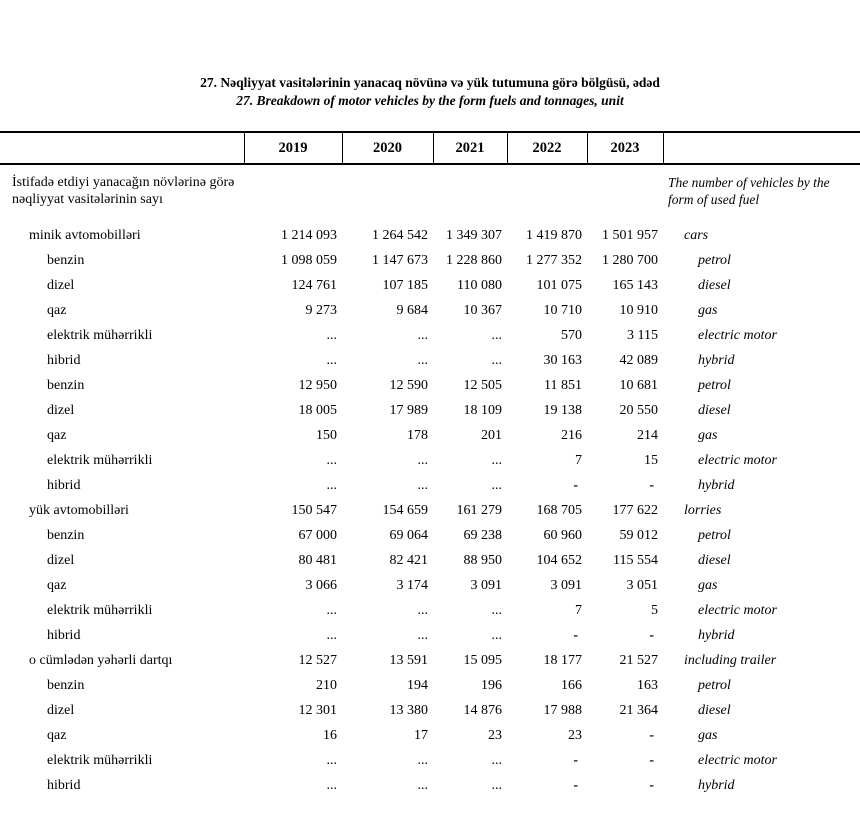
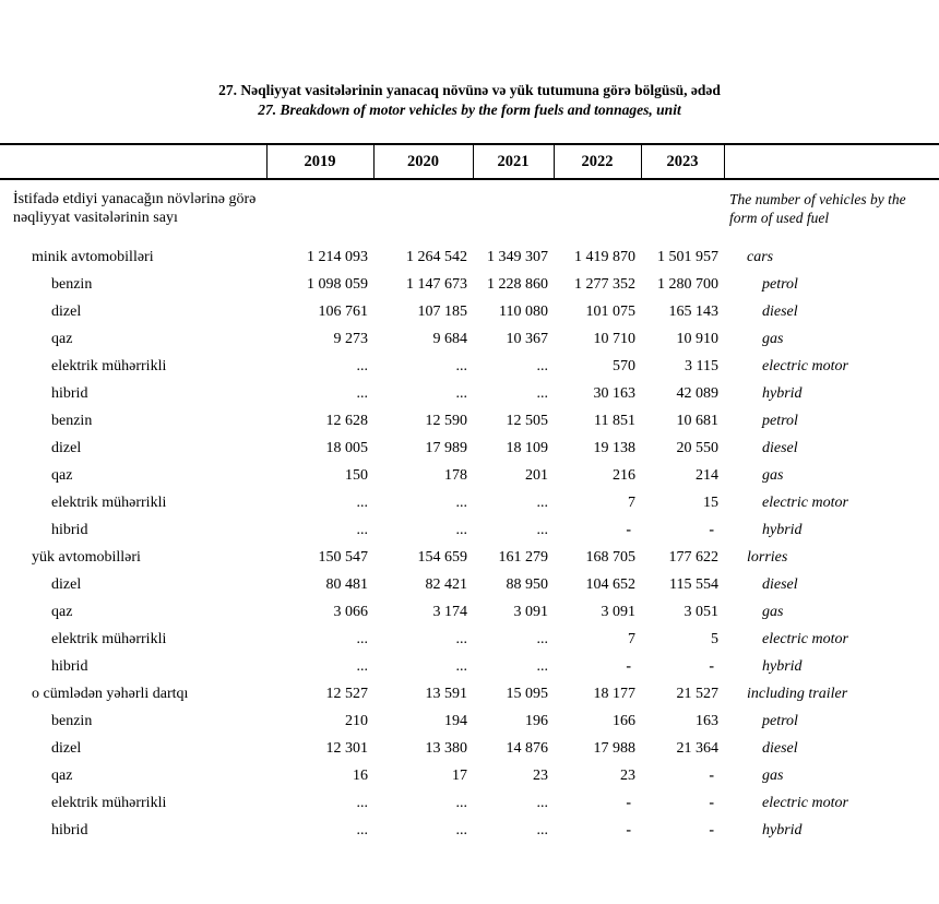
  27. Nəqliyyat vasitələrinin yanacaq növünə və yük tutumuna görə bölgüsü, ədəd
  27. Breakdown of motor vehicles by the form fuels and tonnages, unit
  	2019	2020	2021	2022	2023
  İstifadə etdiyi yanacağın növlərinə görə nəqliyyat vasitələrinin sayı						The number of vehicles by the form of used fuel
  minik avtomobilləri	1 214 093	1 264 542	1 349 307	1 419 870	1 501 957	cars
  benzin	1 098 059	1 147 673	1 228 860	1 277 352	1 280 700	petrol
- dizel	124 761	107 185	110 080	101 075	165 143	diesel
+ dizel	106 761	107 185	110 080	101 075	165 143	diesel
  qaz	9 273	9 684	10 367	10 710	10 910	gas
  elektrik mühərrikli	...	...	...	570	3 115	electric motor
  hibrid	...	...	...	30 163	42 089	hybrid
- benzin	12 950	12 590	12 505	11 851	10 681	petrol
+ benzin	12 628	12 590	12 505	11 851	10 681	petrol
  dizel	18 005	17 989	18 109	19 138	20 550	diesel
  qaz	150	178	201	216	214	gas
  elektrik mühərrikli	...	...	...	7	15	electric motor
  hibrid	...	...	...	-	-	hybrid
  yük avtomobilləri	150 547	154 659	161 279	168 705	177 622	lorries
- benzin	67 000	69 064	69 238	60 960	59 012	petrol
  dizel	80 481	82 421	88 950	104 652	115 554	diesel
  qaz	3 066	3 174	3 091	3 091	3 051	gas
  elektrik mühərrikli	...	...	...	7	5	electric motor
  hibrid	...	...	...	-	-	hybrid
  o cümlədən yəhərli dartqı	12 527	13 591	15 095	18 177	21 527	including trailer
  benzin	210	194	196	166	163	petrol
  dizel	12 301	13 380	14 876	17 988	21 364	diesel
  qaz	16	17	23	23	-	gas
  elektrik mühərrikli	...	...	...	-	-	electric motor
  hibrid	...	...	...	-	-	hybrid
